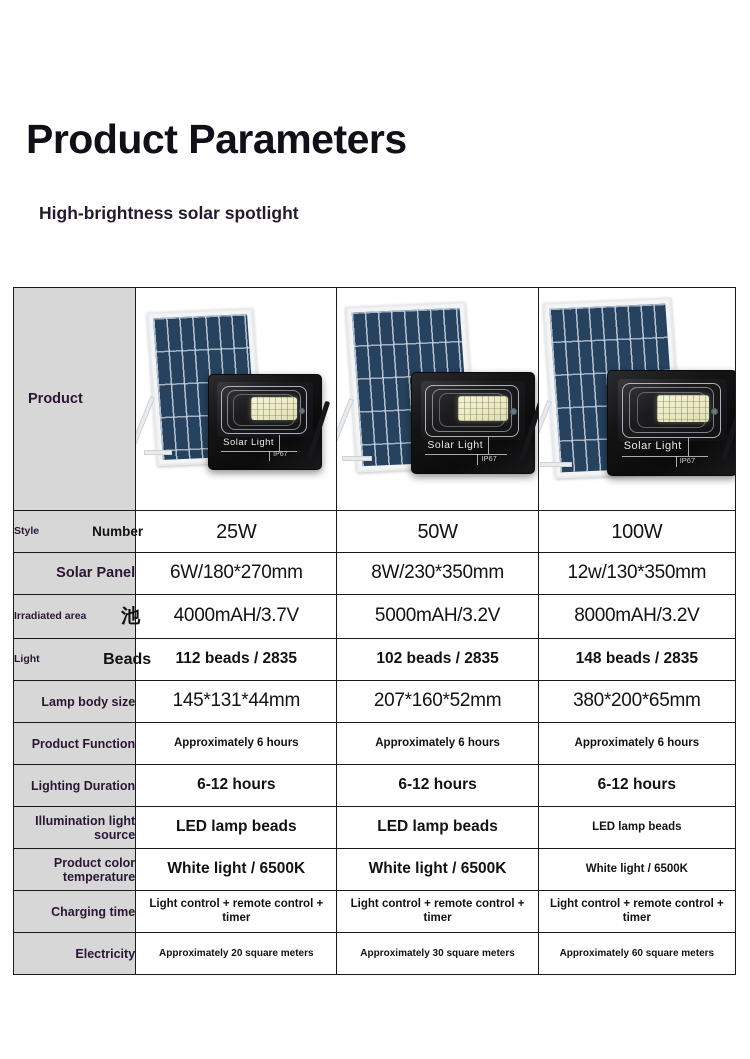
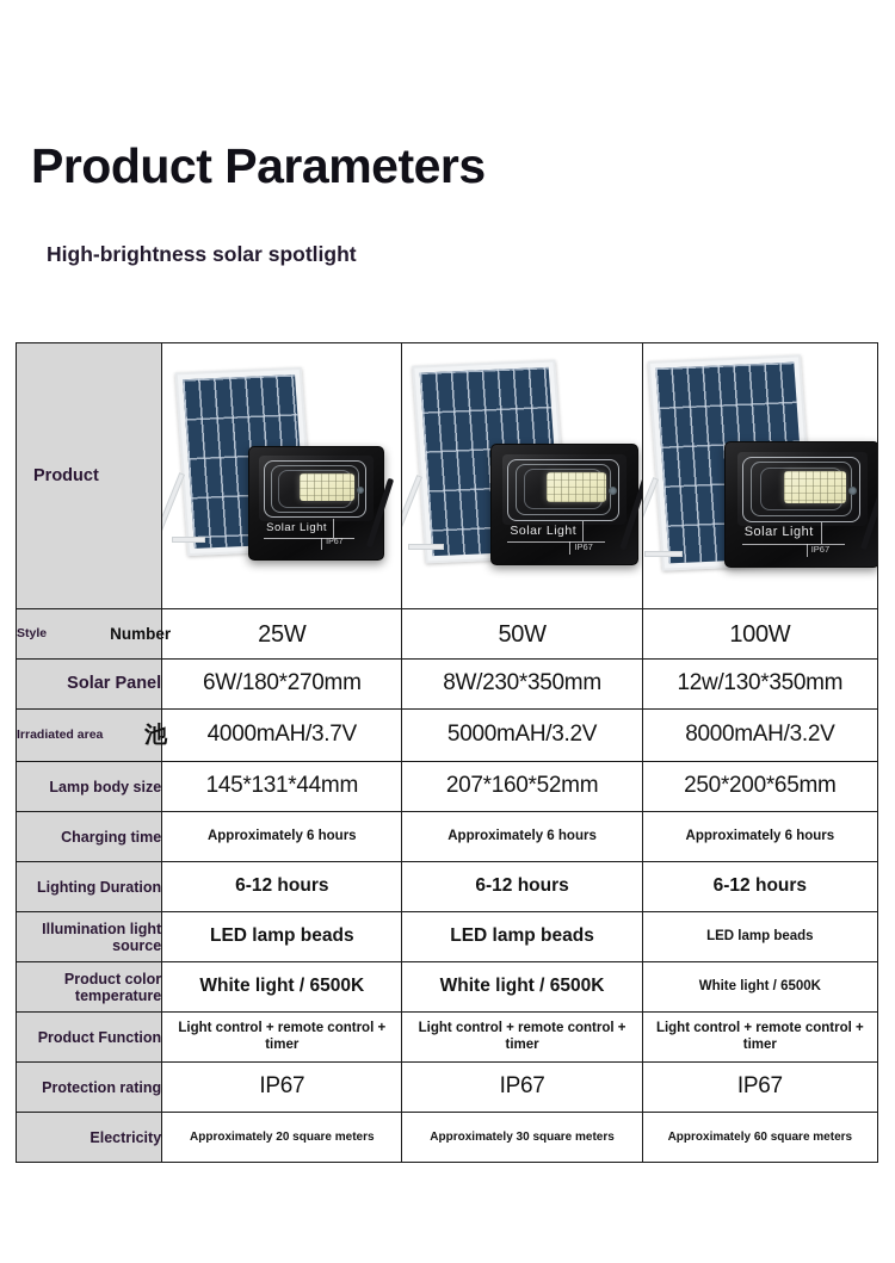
  Product Parameters
  High-brightness solar spotlight
  Product	Solar Light	Solar Light IP67	Solar Light IP67
  Style Number	25W	50W	100W
  Solar Panel	6W/180*270mm	8W/230*350mm	12w/130*350mm
  Irradiated area 池	4000mAH/3.7V	5000mAH/3.2V	8000mAH/3.2V
- Light Beads	112 beads / 2835	102 beads / 2835	148 beads / 2835
- Lamp body size	145*131*44mm	207*160*52mm	380*200*65mm
+ Lamp body size	145*131*44mm	207*160*52mm	250*200*65mm
- Product Function	Approximately 6 hours	Approximately 6 hours	Approximately 6 hours
+ Charging time	Approximately 6 hours	Approximately 6 hours	Approximately 6 hours
  Lighting Duration	6-12 hours	6-12 hours	6-12 hours
  Illumination light source	LED lamp beads	LED lamp beads	LED lamp beads
  Product color temperature	White light / 6500K	White light / 6500K	White light / 6500K
- Charging time	Light control + remote control + timer	Light control + remote control + timer	Light control + remote control + timer
+ Product Function	Light control + remote control + timer	Light control + remote control + timer	Light control + remote control + timer
+ Protection rating	IP67	IP67	IP67
  Electricity	Approximately 20 square meters	Approximately 30 square meters	Approximately 60 square meters
